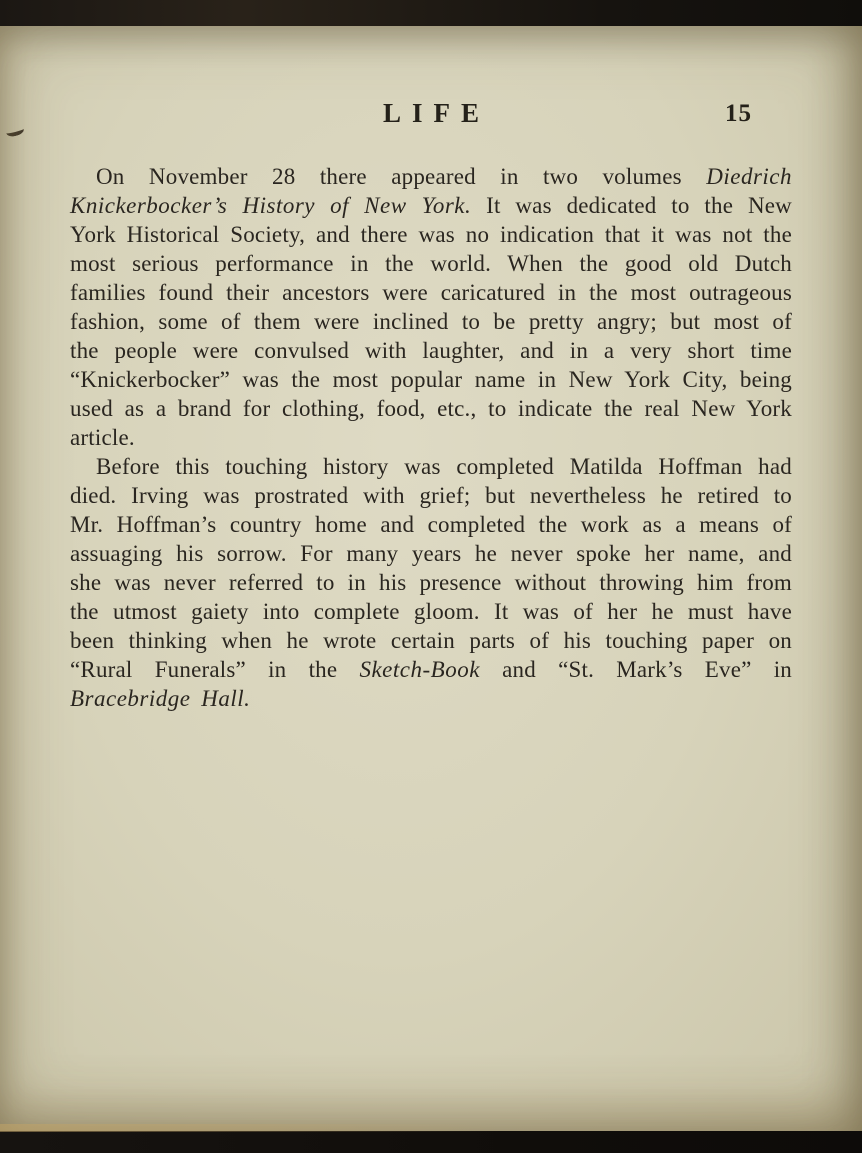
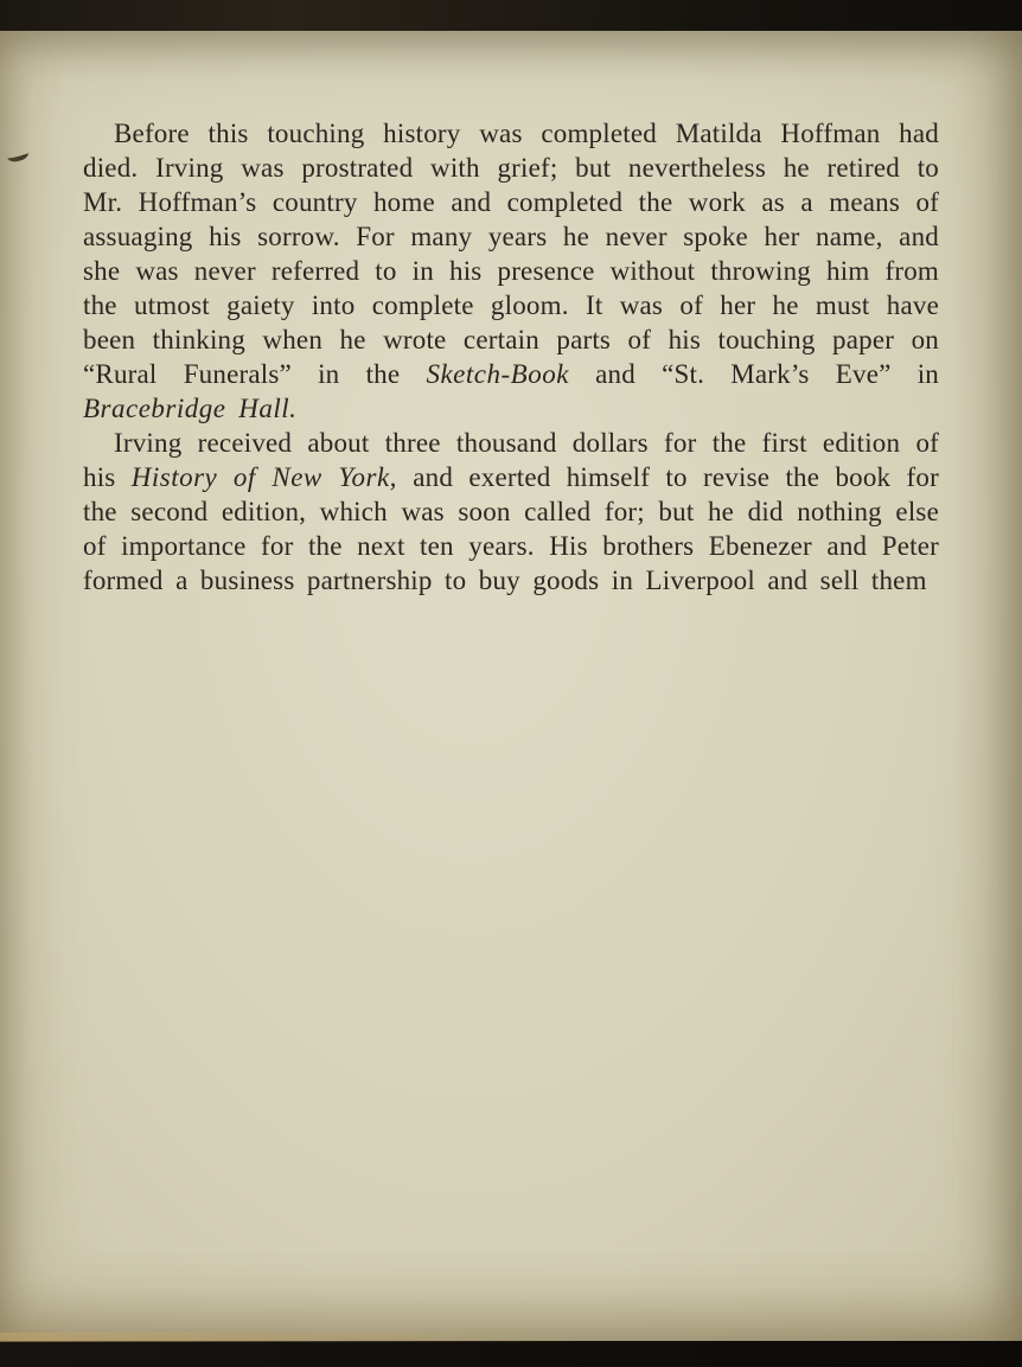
- LIFE
- 15
- On November 28 there appeared in two volumes Diedrich Knickerbocker’s History of New York. It was dedicated to the New York Historical Society, and there was no indication that it was not the most serious performance in the world. When the good old Dutch families found their ancestors were caricatured in the most outrageous fashion, some of them were inclined to be pretty angry; but most of the people were convulsed with laughter, and in a very short time “Knickerbocker” was the most popular name in New York City, being used as a brand for clothing, food, etc., to indicate the real New York article.
  Before this touching history was completed Matilda Hoffman had died. Irving was prostrated with grief; but nevertheless he retired to Mr. Hoffman’s country home and completed the work as a means of assuaging his sorrow. For many years he never spoke her name, and she was never referred to in his presence without throwing him from the utmost gaiety into complete gloom. It was of her he must have been thinking when he wrote certain parts of his touching paper on “Rural Funerals” in the Sketch-Book and “St. Mark’s Eve” in Bracebridge Hall.
+ Irving received about three thousand dollars for the first edition of his History of New York, and exerted himself to revise the book for the second edition, which was soon called for; but he did nothing else of importance for the next ten years. His brothers Ebenezer and Peter formed a business partnership to buy goods in Liverpool and sell them
